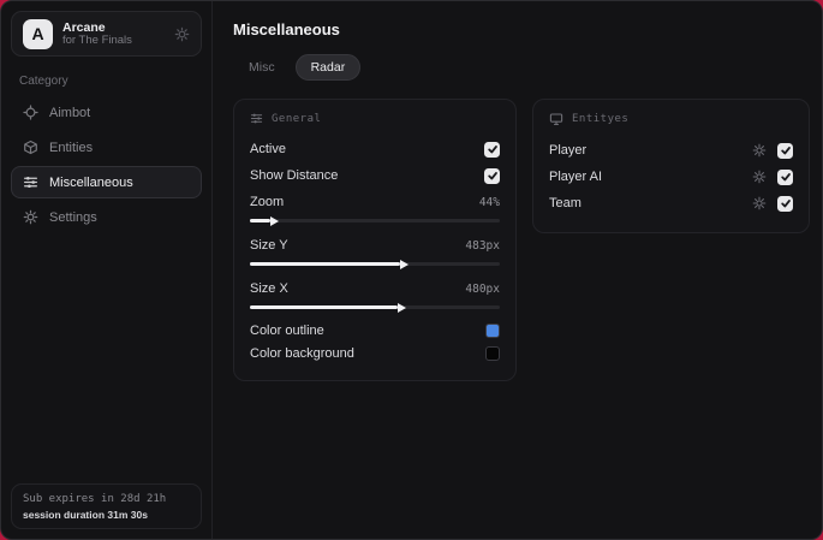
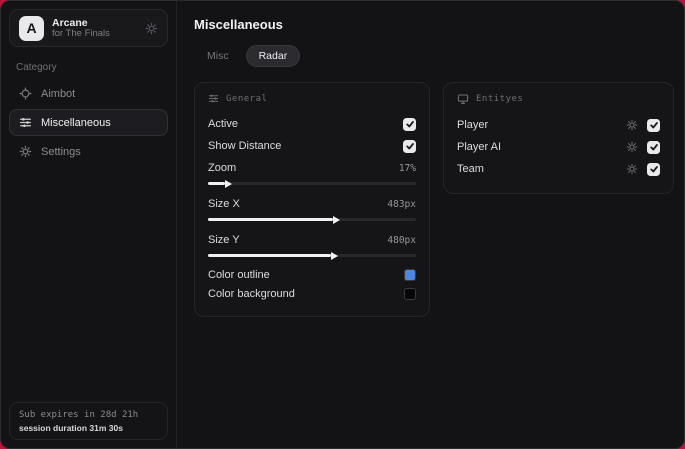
  A
  Arcane
  for The Finals
  Category
  Aimbot
- Entities
  Miscellaneous
  Settings
  Sub expires in 28d 21h
  session duration 31m 30s
  Miscellaneous
  Misc
  Radar
  General
  Active
  Show Distance
  Zoom
- 44%
+ 17%
- Size Y
+ Size X
  483px
- Size X
+ Size Y
  480px
  Color outline
  Color background
  Entityes
  Player
  Player AI
  Team
